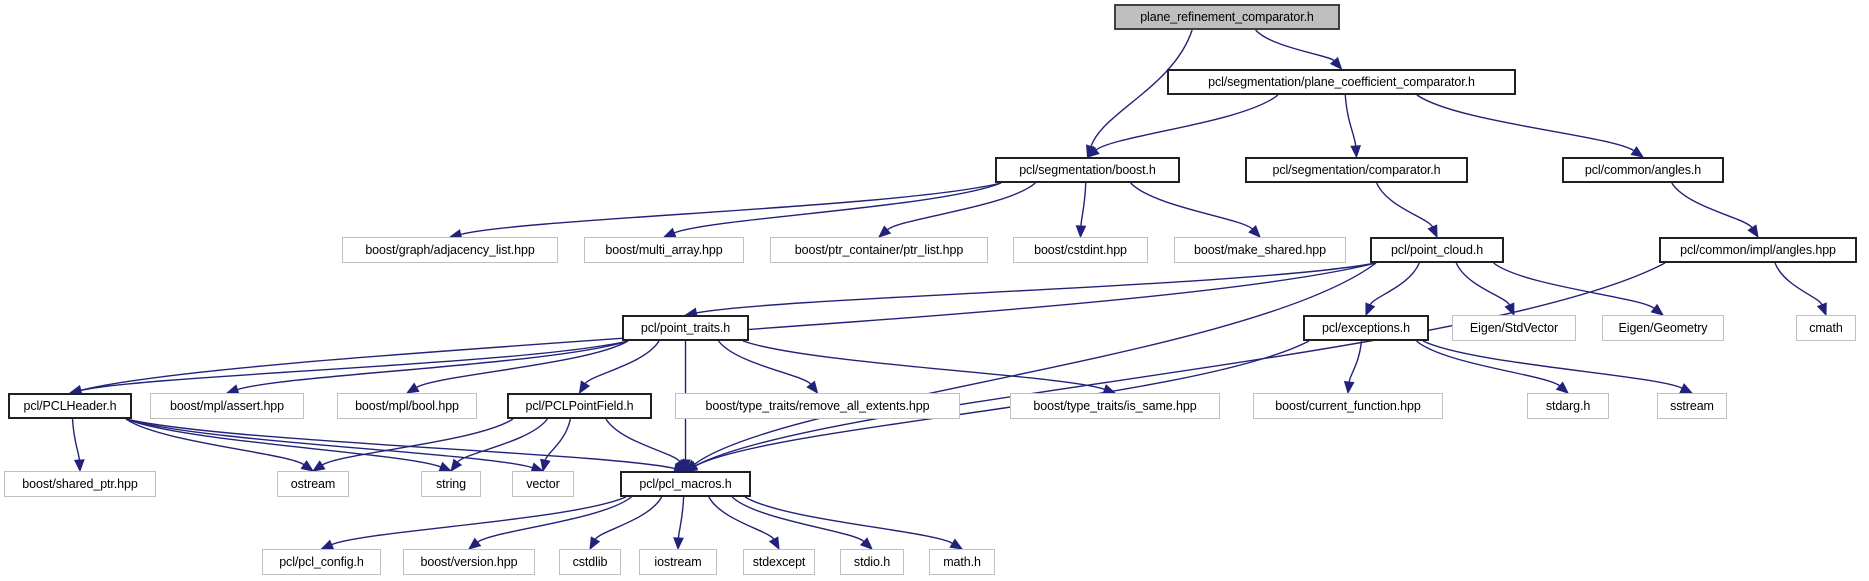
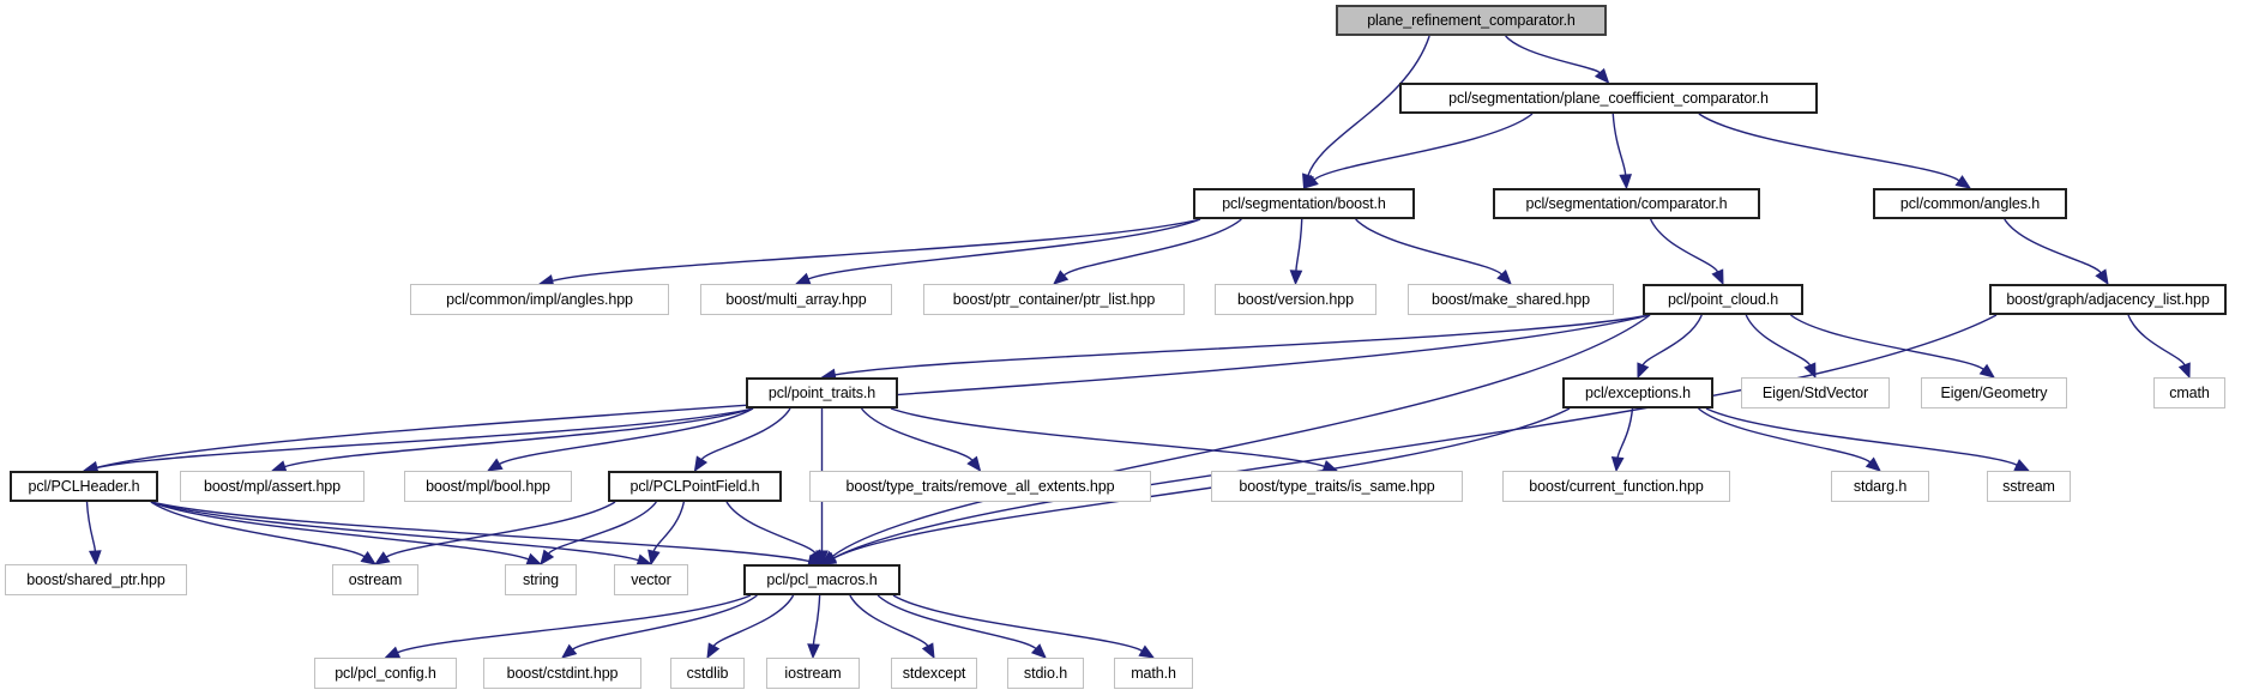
  plane_refinement_comparator.h
  pcl/segmentation/plane_coefficient_comparator.h
  pcl/segmentation/boost.h
  pcl/segmentation/comparator.h
  pcl/common/angles.h
- boost/graph/adjacency_list.hpp
+ pcl/common/impl/angles.hpp
  boost/multi_array.hpp
  boost/ptr_container/ptr_list.hpp
- boost/cstdint.hpp
+ boost/version.hpp
  boost/make_shared.hpp
  pcl/point_cloud.h
- pcl/common/impl/angles.hpp
+ boost/graph/adjacency_list.hpp
  pcl/point_traits.h
  pcl/exceptions.h
  Eigen/StdVector
  Eigen/Geometry
  cmath
  pcl/PCLHeader.h
  boost/mpl/assert.hpp
  boost/mpl/bool.hpp
  pcl/PCLPointField.h
  boost/type_traits/remove_all_extents.hpp
  boost/type_traits/is_same.hpp
  boost/current_function.hpp
  stdarg.h
  sstream
  boost/shared_ptr.hpp
  ostream
  string
  vector
  pcl/pcl_macros.h
  pcl/pcl_config.h
- boost/version.hpp
+ boost/cstdint.hpp
  cstdlib
  iostream
  stdexcept
  stdio.h
  math.h
